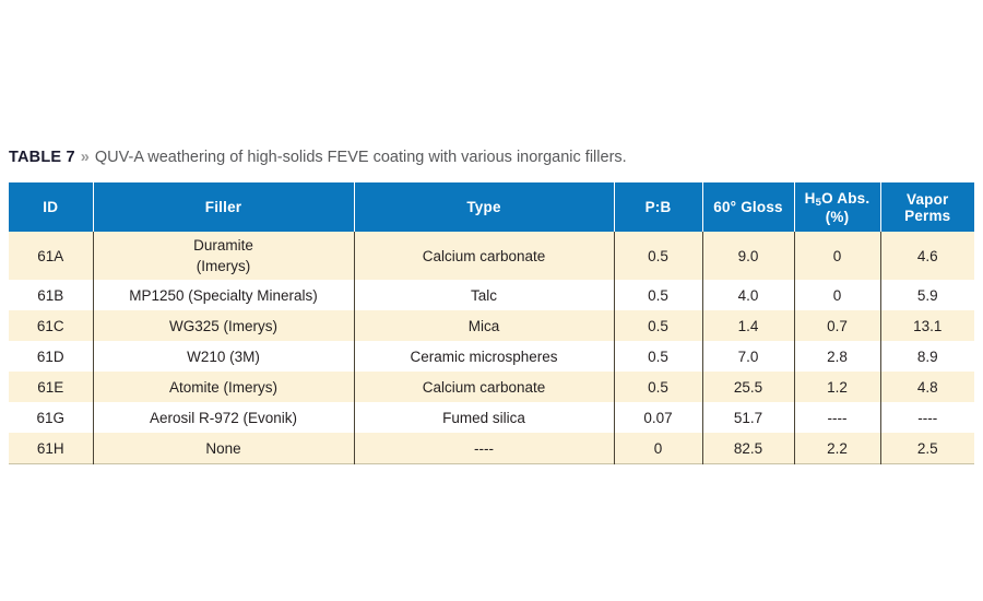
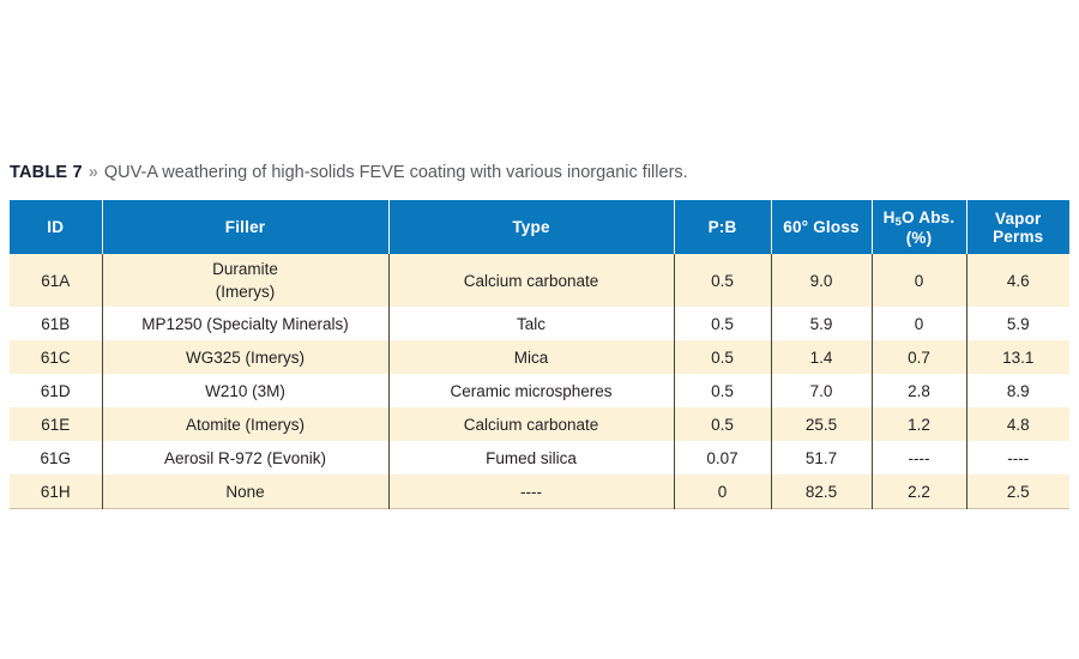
  TABLE 7 » QUV-A weathering of high-solids FEVE coating with various inorganic fillers.
  ID	Filler	Type	P:B	60° Gloss	H5O Abs. (%)	Vapor Perms
  61A	Duramite (Imerys)	Calcium carbonate	0.5	9.0	0	4.6
- 61B	MP1250 (Specialty Minerals)	Talc	0.5	4.0	0	5.9
+ 61B	MP1250 (Specialty Minerals)	Talc	0.5	5.9	0	5.9
  61C	WG325 (Imerys)	Mica	0.5	1.4	0.7	13.1
  61D	W210 (3M)	Ceramic microspheres	0.5	7.0	2.8	8.9
  61E	Atomite (Imerys)	Calcium carbonate	0.5	25.5	1.2	4.8
  61G	Aerosil R-972 (Evonik)	Fumed silica	0.07	51.7	----	----
  61H	None	----	0	82.5	2.2	2.5
